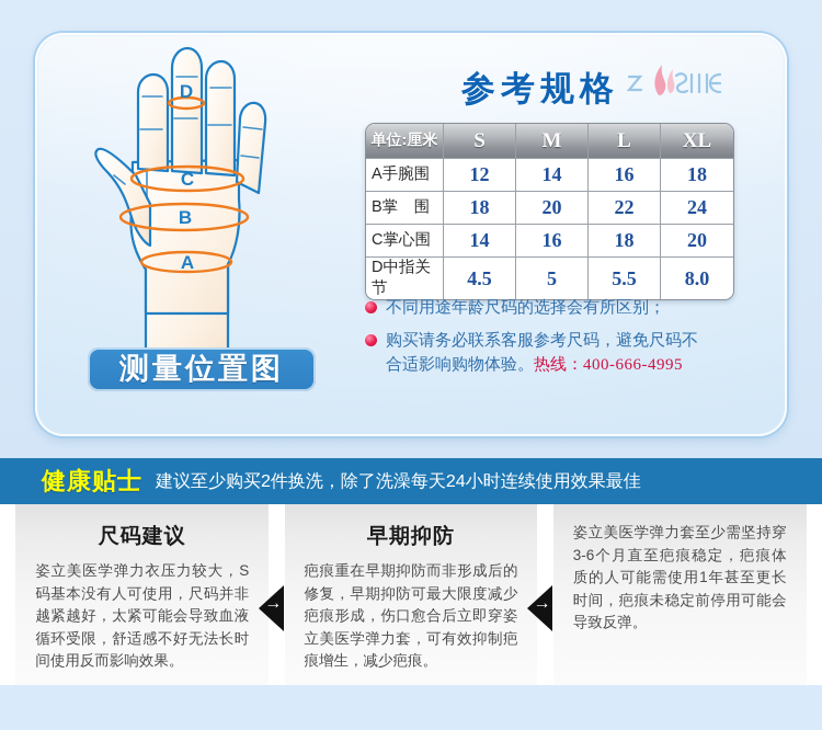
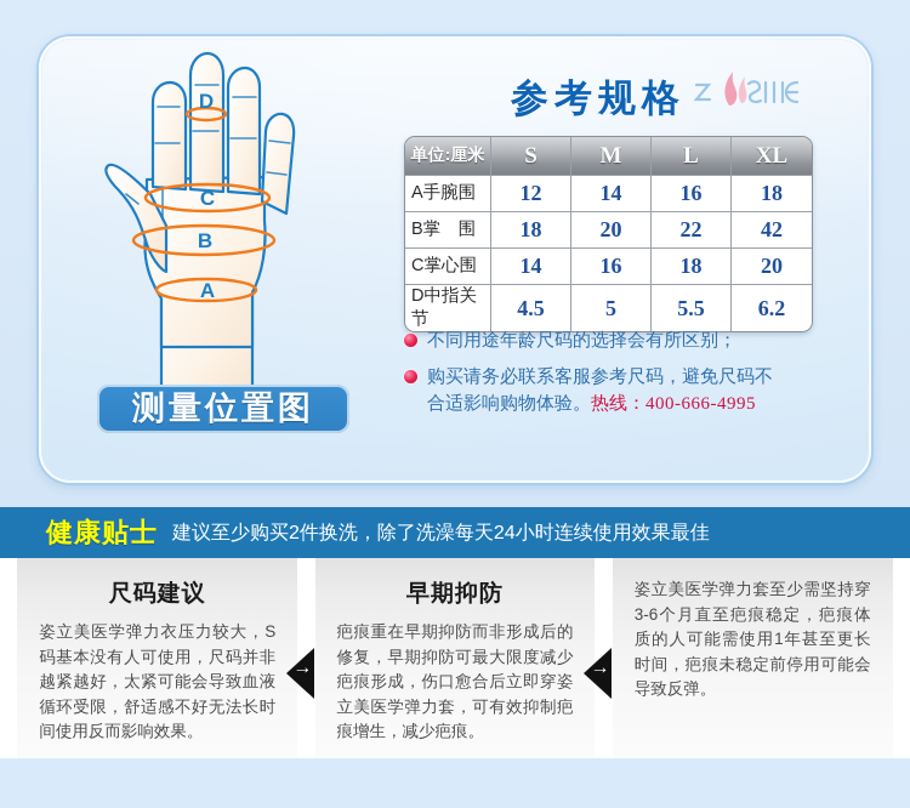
  D
  C
  B
  A
  测量位置图
  参考规格
  单位:厘米	S	M	L	XL
  A手腕围	12	14	16	18
- B掌 围	18	20	22	24
+ B掌 围	18	20	22	42
  C掌心围	14	16	18	20
- D中指关节	4.5	5	5.5	8.0
+ D中指关节	4.5	5	5.5	6.2
  不同用途年龄尺码的选择会有所区别；
  购买请务必联系客服参考尺码，避免尺码不
  合适影响购物体验。热线：400-666-4995
  健康贴士
  建议至少购买2件换洗，除了洗澡每天24小时连续使用效果最佳
  尺码建议
  姿立美医学弹力衣压力较大，S码基本没有人可使用，尺码并非越紧越好，太紧可能会导致血液循环受限，舒适感不好无法长时间使用反而影响效果。
  →
  早期抑防
  疤痕重在早期抑防而非形成后的修复，早期抑防可最大限度减少疤痕形成，伤口愈合后立即穿姿立美医学弹力套，可有效抑制疤痕增生，减少疤痕。
  →
  姿立美医学弹力套至少需坚持穿3-6个月直至疤痕稳定，疤痕体质的人可能需使用1年甚至更长时间，疤痕未稳定前停用可能会导致反弹。
